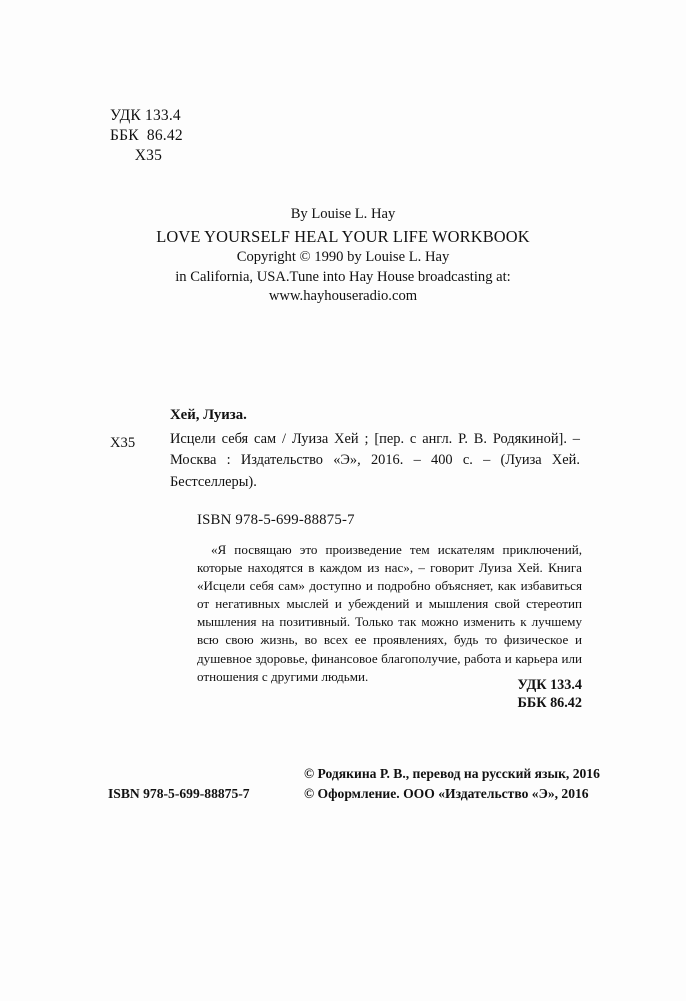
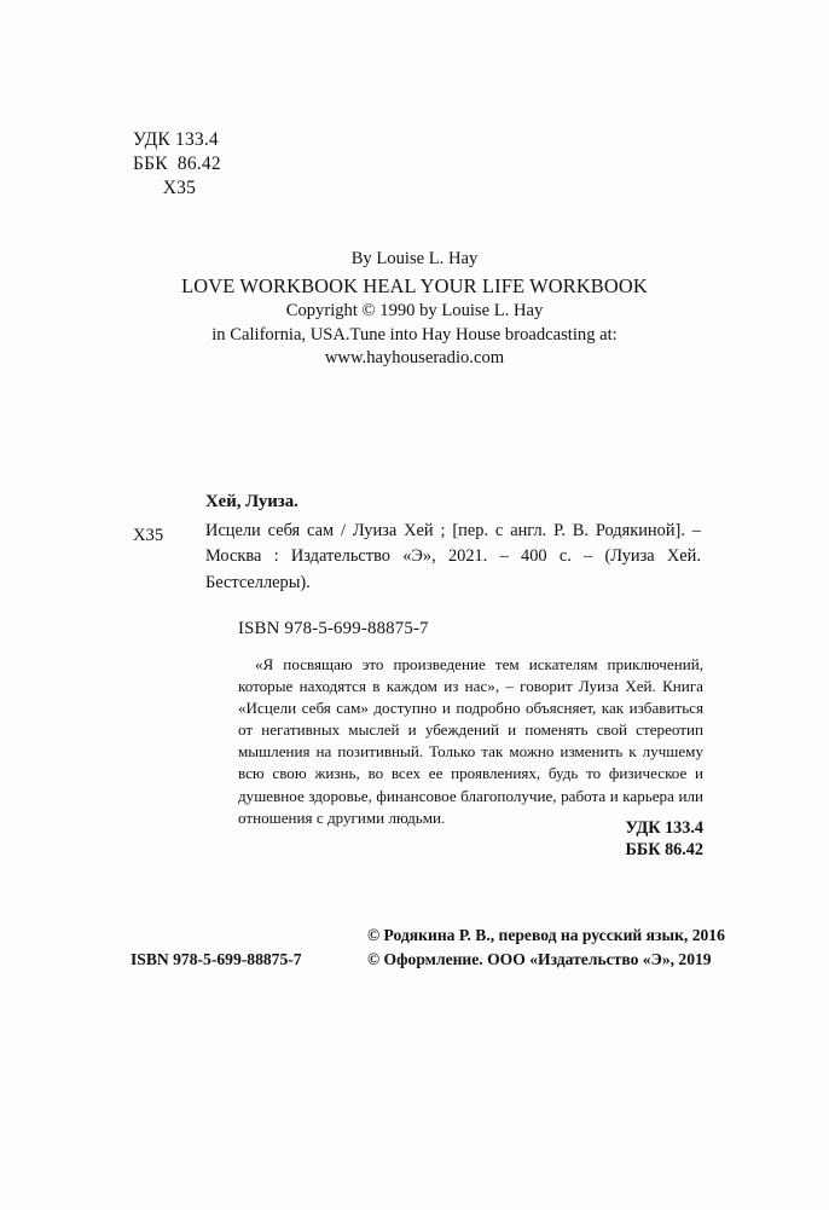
  УДК 133.4
  ББК 86.42
  Х35
  By Louise L. Hay
- LOVE YOURSELF HEAL YOUR LIFE WORKBOOK
+ LOVE WORKBOOK HEAL YOUR LIFE WORKBOOK
  Copyright © 1990 by Louise L. Hay
  in California, USA.Tune into Hay House broadcasting at:
  www.hayhouseradio.com
  Х35
  Хей, Луиза.
- Исцели себя сам / Луиза Хей ; [пер. с англ. Р. В. Родякиной]. – Москва : Издательство «Э», 2016. – 400 с. – (Луиза Хей. Бестселлеры).
+ Исцели себя сам / Луиза Хей ; [пер. с англ. Р. В. Родякиной]. – Москва : Издательство «Э», 2021. – 400 с. – (Луиза Хей. Бестселлеры).
  ISBN 978-5-699-88875-7
- «Я посвящаю это произведение тем искателям приключений, которые находятся в каждом из нас», – говорит Луиза Хей. Книга «Исцели себя сам» доступно и подробно объясняет, как избавиться от негативных мыслей и убеждений и мышления свой стереотип мышления на позитивный. Только так можно изменить к лучшему всю свою жизнь, во всех ее проявлениях, будь то физическое и душевное здоровье, финансовое благополучие, работа и карьера или отношения с другими людьми.
+ «Я посвящаю это произведение тем искателям приключений, которые находятся в каждом из нас», – говорит Луиза Хей. Книга «Исцели себя сам» доступно и подробно объясняет, как избавиться от негативных мыслей и убеждений и поменять свой стереотип мышления на позитивный. Только так можно изменить к лучшему всю свою жизнь, во всех ее проявлениях, будь то физическое и душевное здоровье, финансовое благополучие, работа и карьера или отношения с другими людьми.
  УДК 133.4
  ББК 86.42
  © Родякина Р. В., перевод на русский язык, 2016
  ISBN 978-5-699-88875-7
- © Оформление. ООО «Издательство «Э», 2016
+ © Оформление. ООО «Издательство «Э», 2019
